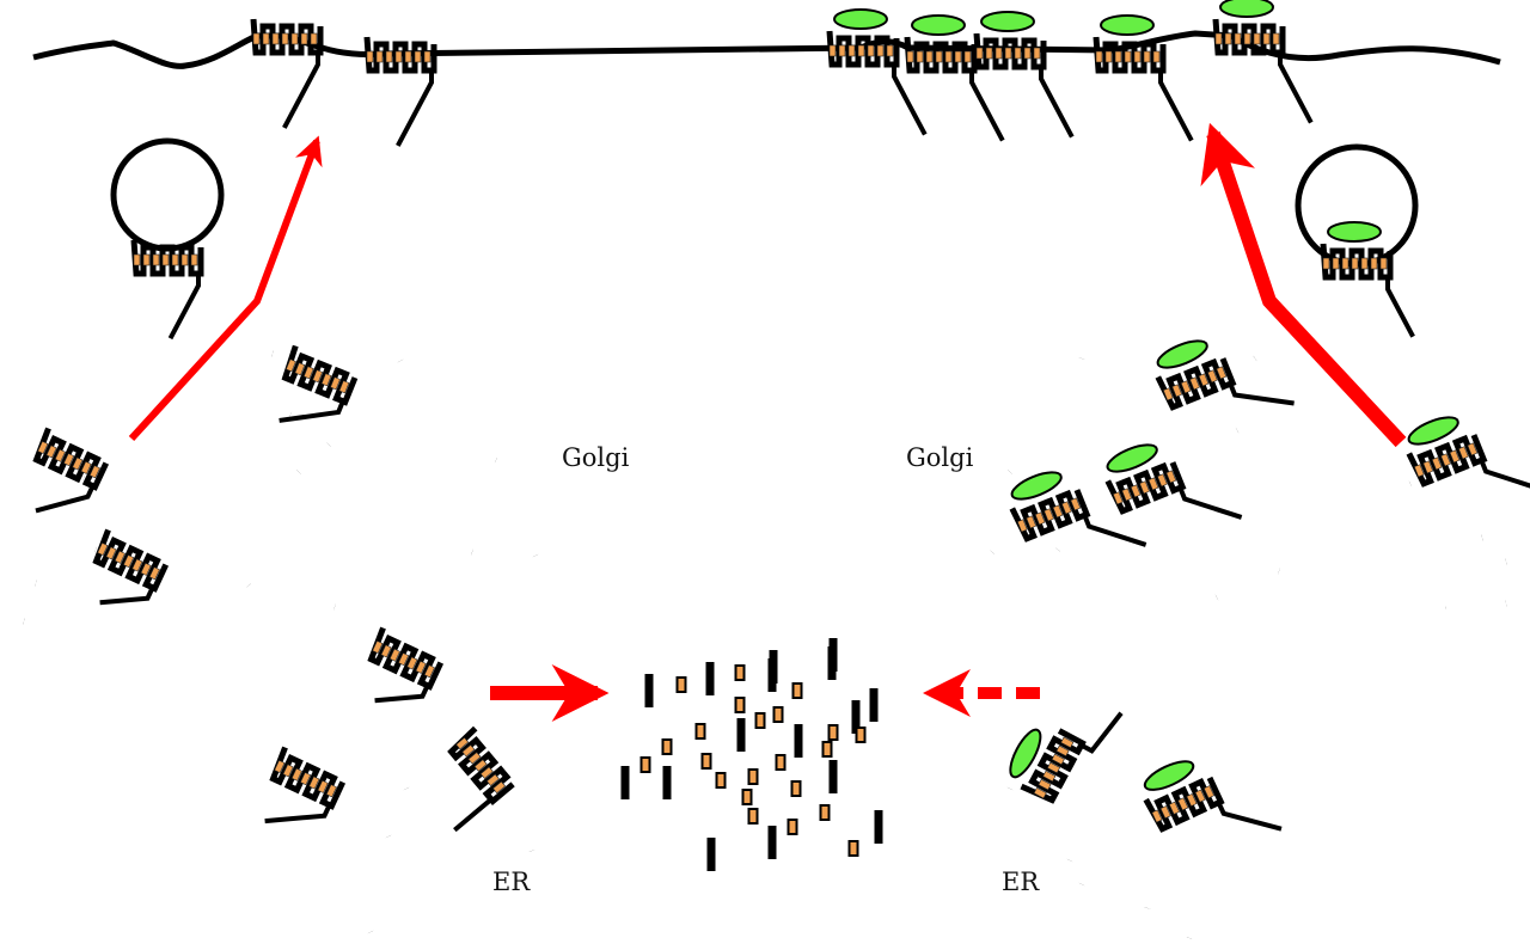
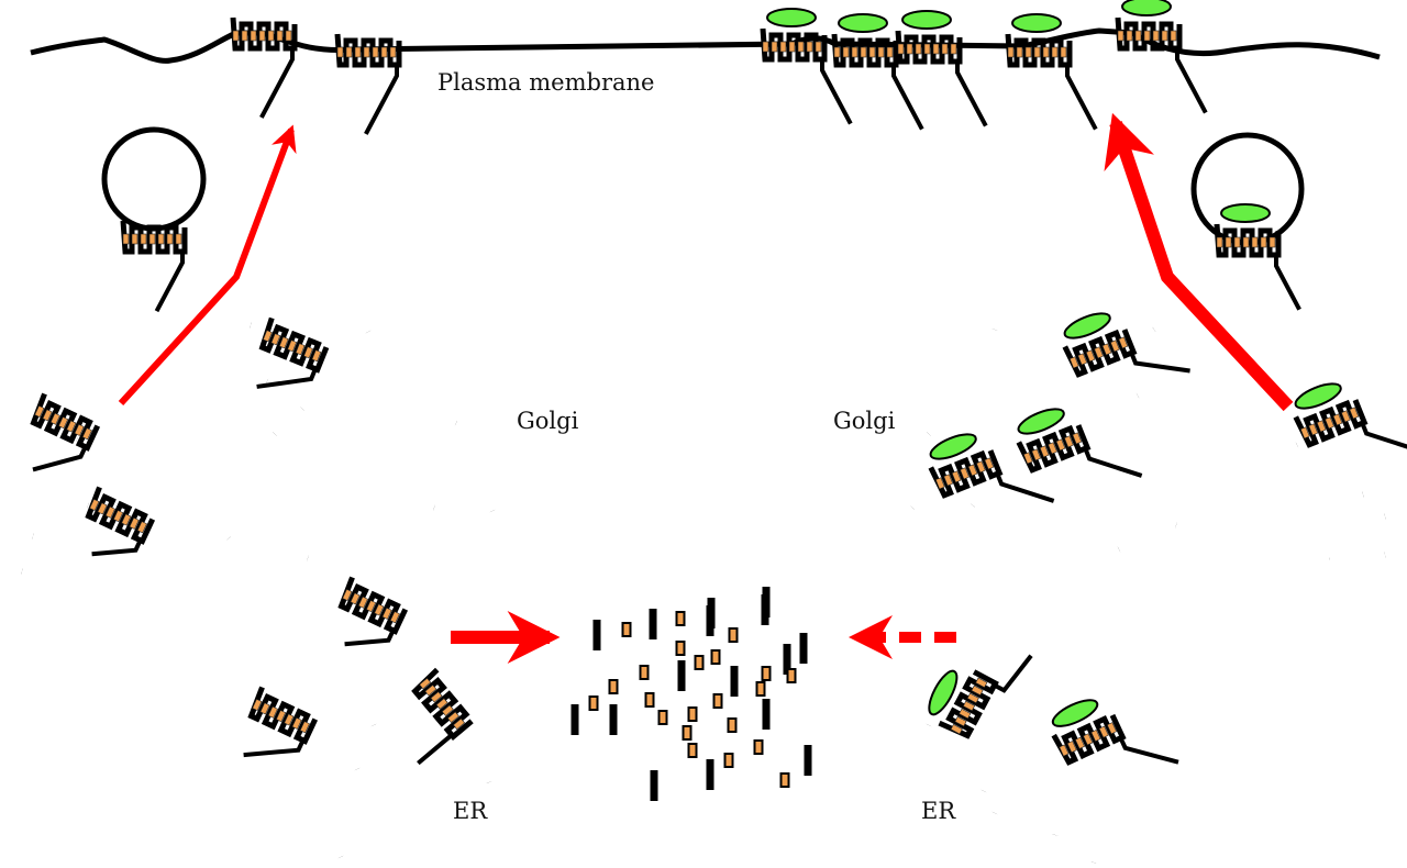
+ Plasma membrane
  Golgi
  Golgi
  ER
  ER
